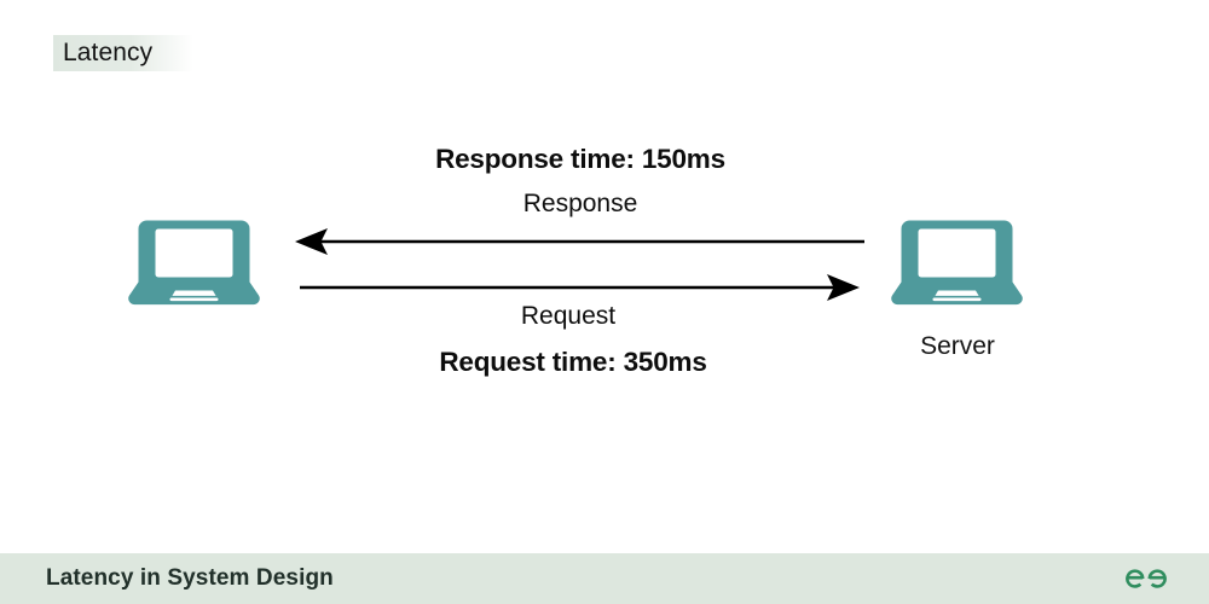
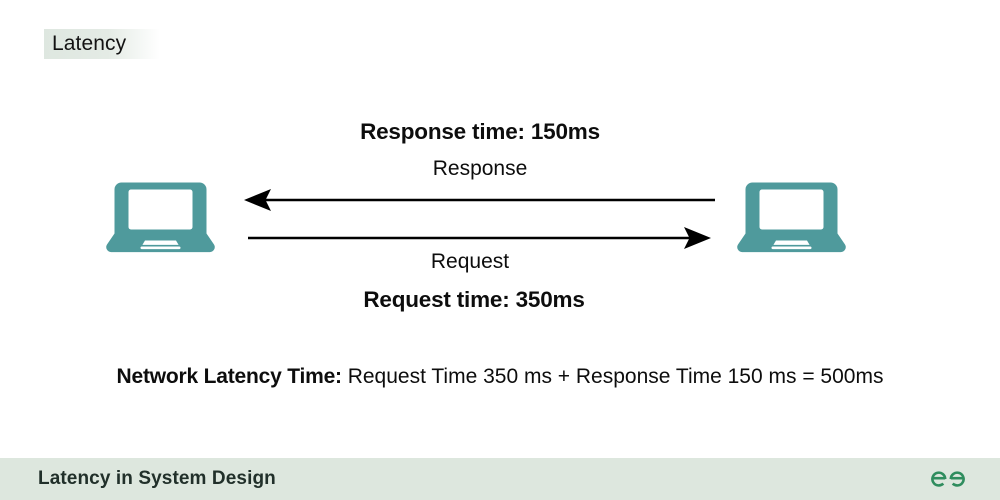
  Latency
- Server
  Response time: 150ms
  Response
  Request
  Request time: 350ms
+ Network Latency Time: Request Time 350 ms + Response Time 150 ms = 500ms
  Latency in System Design
